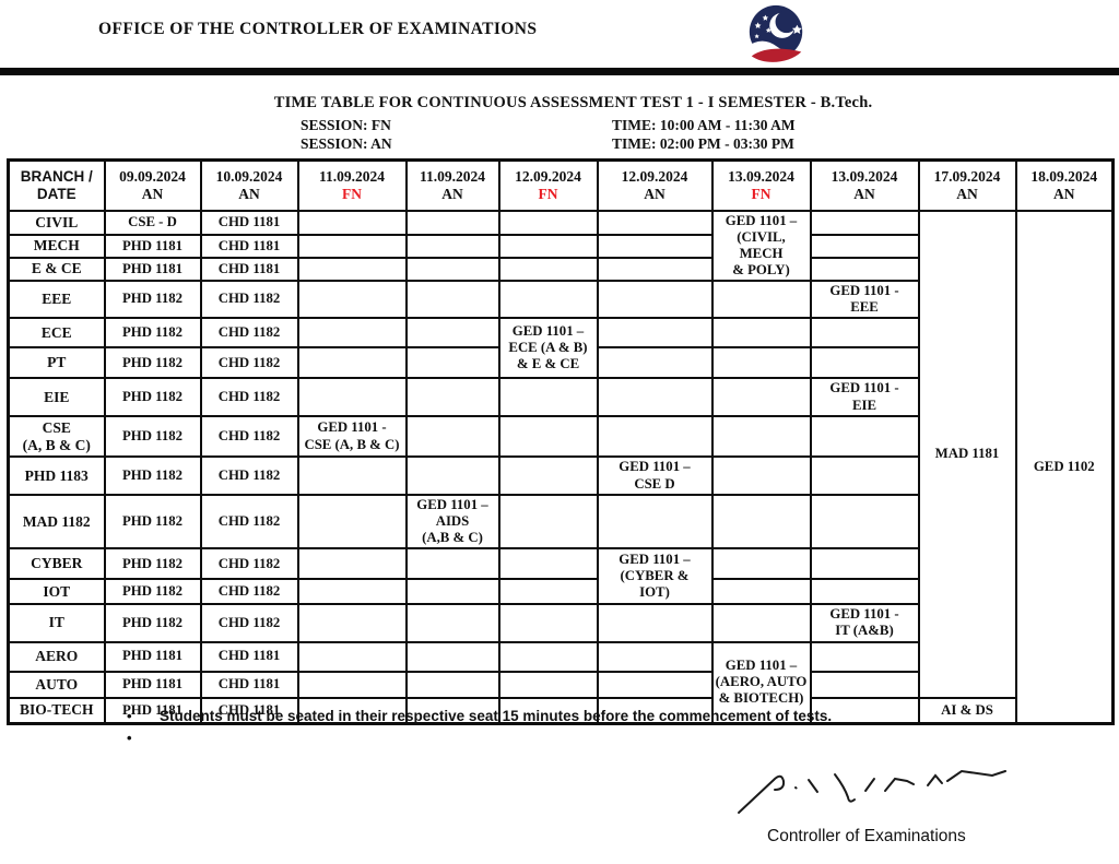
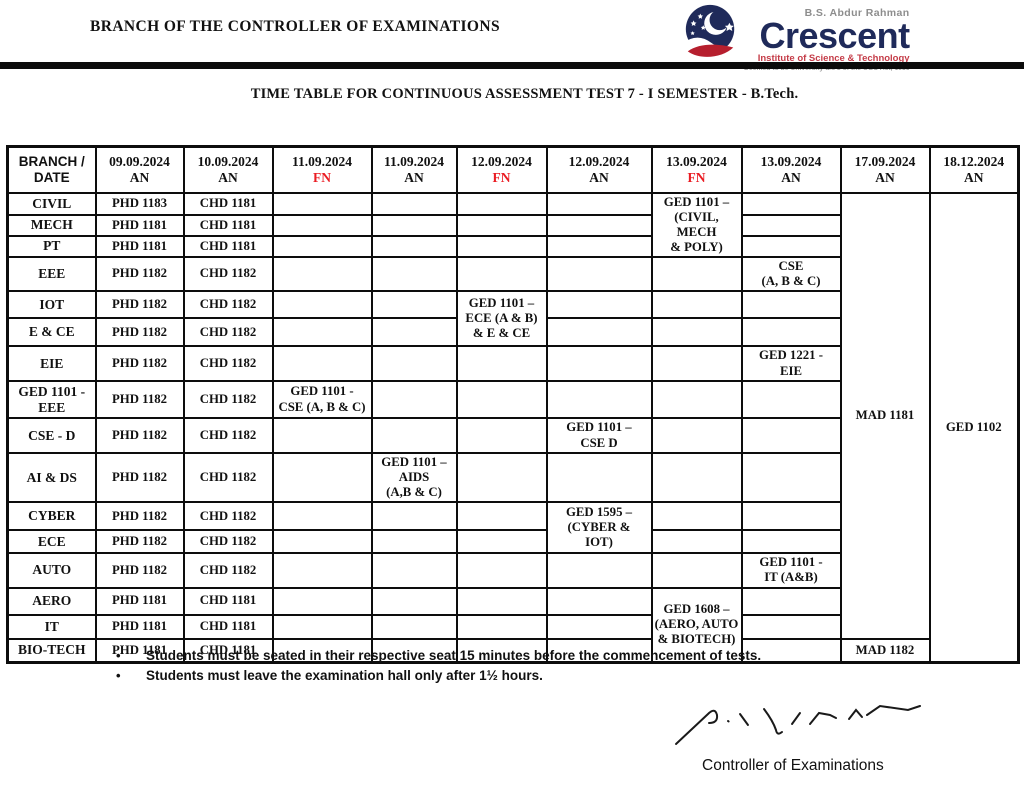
- OFFICE OF THE CONTROLLER OF EXAMINATIONS
+ BRANCH OF THE CONTROLLER OF EXAMINATIONS
+ B.S. Abdur Rahman
+ Crescent
+ Institute of Science & Technology
- TIME TABLE FOR CONTINUOUS ASSESSMENT TEST 1 - I SEMESTER - B.Tech.
+ TIME TABLE FOR CONTINUOUS ASSESSMENT TEST 7 - I SEMESTER - B.Tech.
- SESSION: FN
- TIME: 10:00 AM - 11:30 AM
- SESSION: AN
- TIME: 02:00 PM - 03:30 PM
- BRANCH / DATE	09.09.2024AN	10.09.2024AN	11.09.2024FN	11.09.2024AN	12.09.2024FN	12.09.2024AN	13.09.2024FN	13.09.2024AN	17.09.2024AN	18.09.2024AN
+ BRANCH / DATE	09.09.2024AN	10.09.2024AN	11.09.2024FN	11.09.2024AN	12.09.2024FN	12.09.2024AN	13.09.2024FN	13.09.2024AN	17.09.2024AN	18.12.2024AN
- CIVIL	CSE - D	CHD 1181					GED 1101 – (CIVIL, MECH & POLY)		MAD 1181	GED 1102
+ CIVIL	PHD 1183	CHD 1181					GED 1101 – (CIVIL, MECH & POLY)		MAD 1181	GED 1102
  MECH	PHD 1181	CHD 1181
- E & CE	PHD 1181	CHD 1181
+ PT	PHD 1181	CHD 1181
- EEE	PHD 1182	CHD 1182						GED 1101 - EEE
+ EEE	PHD 1182	CHD 1182						CSE (A, B & C)
- ECE	PHD 1182	CHD 1182			GED 1101 – ECE (A & B) & E & CE
+ IOT	PHD 1182	CHD 1182			GED 1101 – ECE (A & B) & E & CE
- PT	PHD 1182	CHD 1182
+ E & CE	PHD 1182	CHD 1182
- EIE	PHD 1182	CHD 1182						GED 1101 - EIE
+ EIE	PHD 1182	CHD 1182						GED 1221 - EIE
- CSE (A, B & C)	PHD 1182	CHD 1182	GED 1101 - CSE (A, B & C)
+ GED 1101 - EEE	PHD 1182	CHD 1182	GED 1101 - CSE (A, B & C)
- PHD 1183	PHD 1182	CHD 1182				GED 1101 – CSE D
+ CSE - D	PHD 1182	CHD 1182				GED 1101 – CSE D
- MAD 1182	PHD 1182	CHD 1182		GED 1101 – AIDS (A,B & C)
+ AI & DS	PHD 1182	CHD 1182		GED 1101 – AIDS (A,B & C)
- CYBER	PHD 1182	CHD 1182				GED 1101 – (CYBER & IOT)
+ CYBER	PHD 1182	CHD 1182				GED 1595 – (CYBER & IOT)
- IOT	PHD 1182	CHD 1182
+ ECE	PHD 1182	CHD 1182
- IT	PHD 1182	CHD 1182						GED 1101 - IT (A&B)
+ AUTO	PHD 1182	CHD 1182						GED 1101 - IT (A&B)
- AERO	PHD 1181	CHD 1181					GED 1101 – (AERO, AUTO & BIOTECH)
+ AERO	PHD 1181	CHD 1181					GED 1608 – (AERO, AUTO & BIOTECH)
- AUTO	PHD 1181	CHD 1181
+ IT	PHD 1181	CHD 1181
- BIO-TECH	PHD 1181	CHD 1181						AI & DS
+ BIO-TECH	PHD 1181	CHD 1181						MAD 1182
  •
  Students must be seated in their respective seat 15 minutes before the commencement of tests.
  •
+ Students must leave the examination hall only after 1½ hours.
  Controller of Examinations
